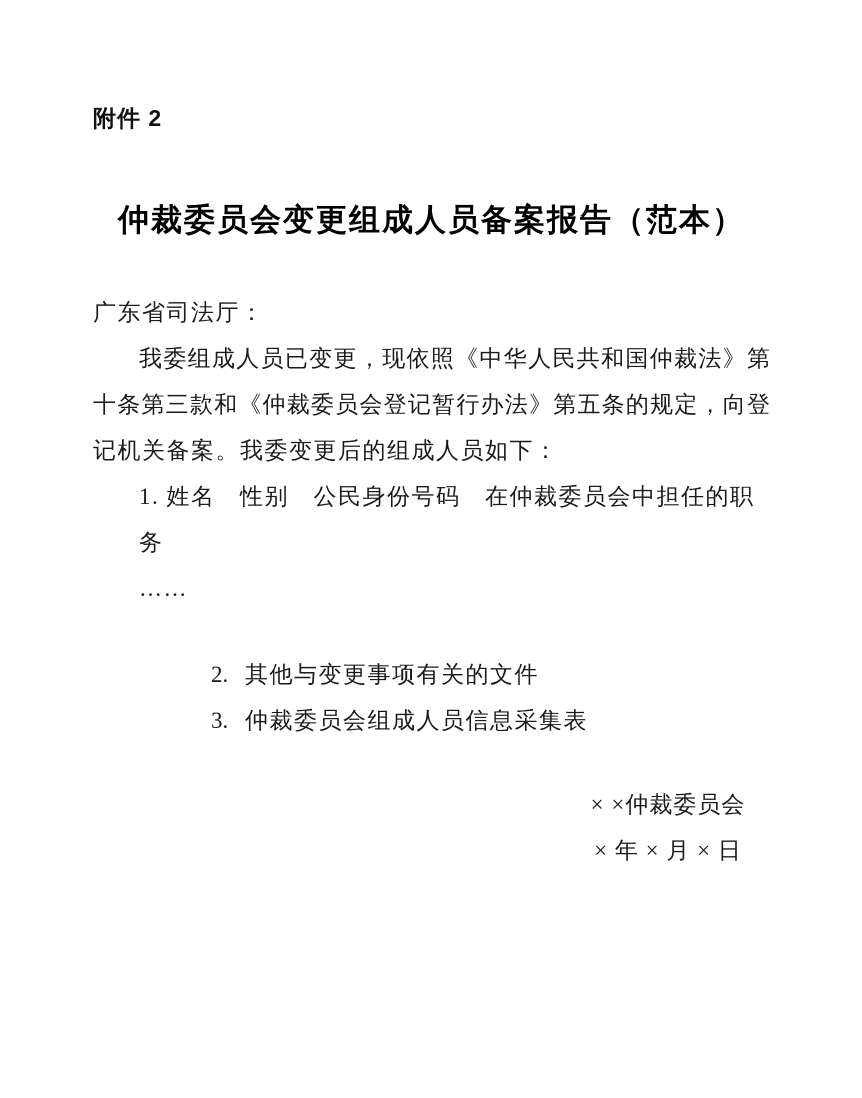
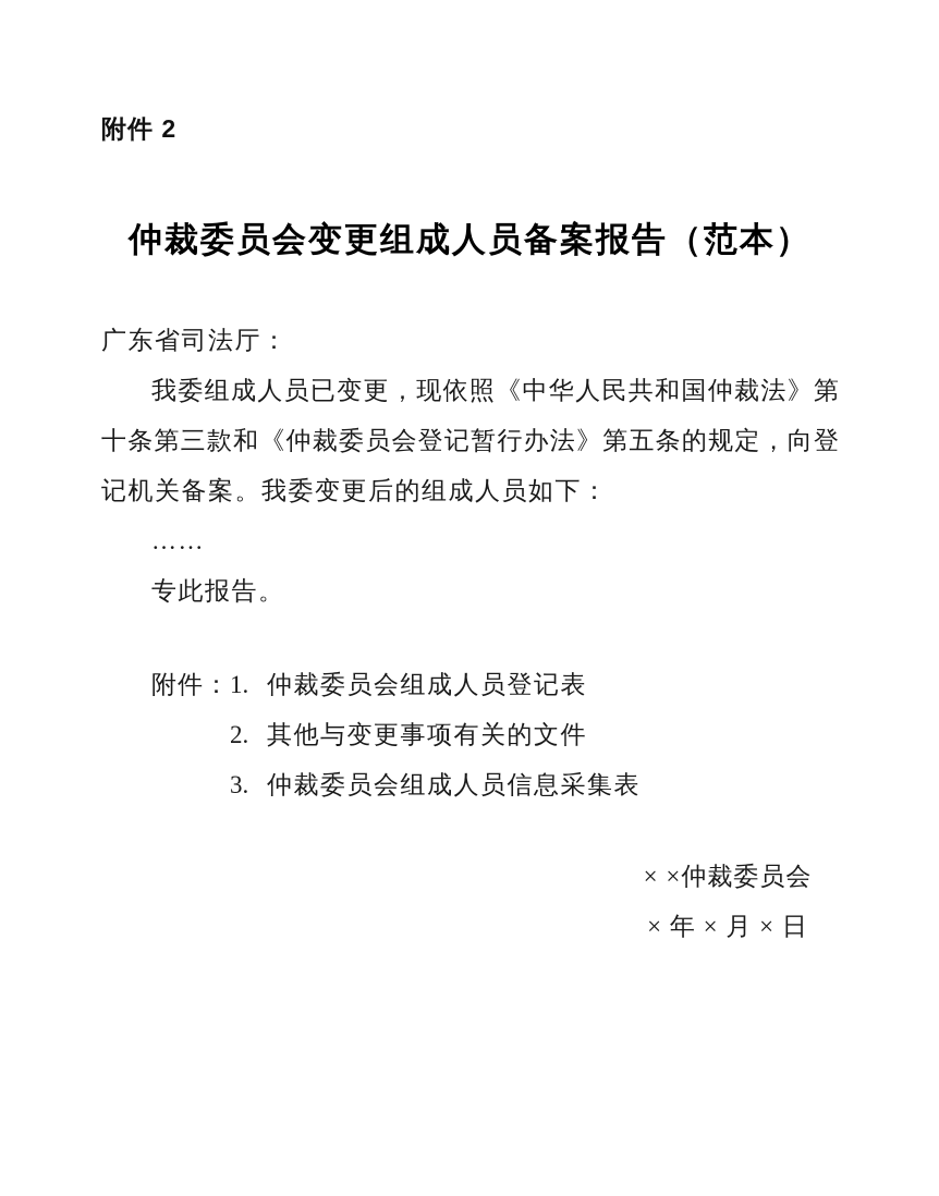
  附件 2
  仲裁委员会变更组成人员备案报告（范本）
  广东省司法厅：
  我委组成人员已变更，现依照《中华人民共和国仲裁法》第
  十条第三款和《仲裁委员会登记暂行办法》第五条的规定，向登
  记机关备案。我委变更后的组成人员如下：
- 1. 姓名 性别 公民身份号码 在仲裁委员会中担任的职务
  ……
+ 专此报告。
+ 附件：
+ 1.
+ 仲裁委员会组成人员登记表
  2.
  其他与变更事项有关的文件
  3.
  仲裁委员会组成人员信息采集表
  × ×仲裁委员会
  × 年 × 月 × 日
